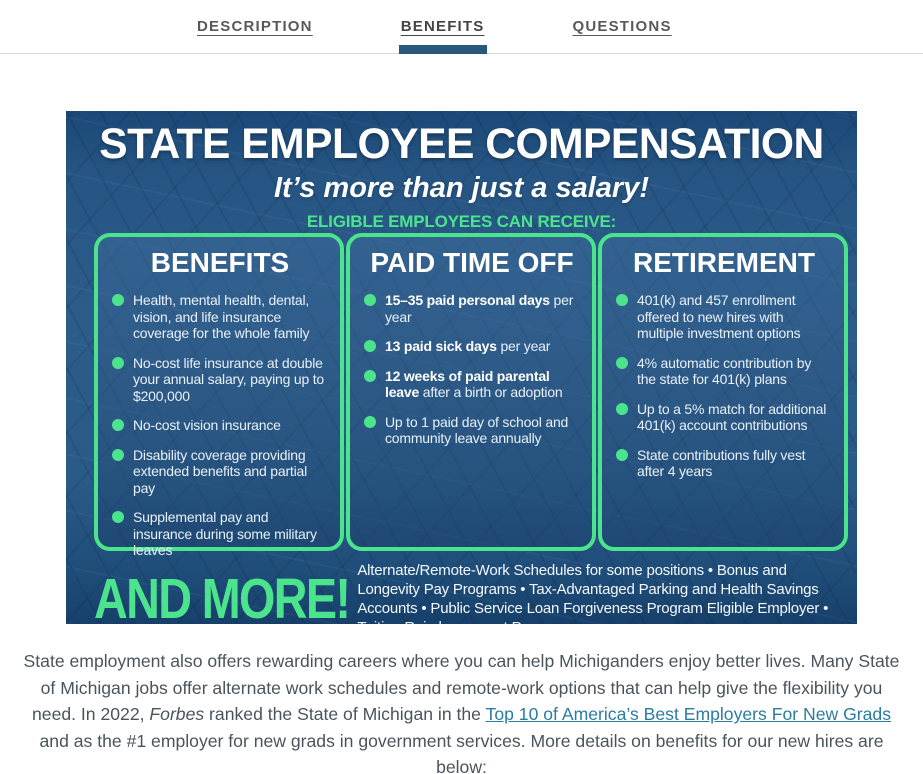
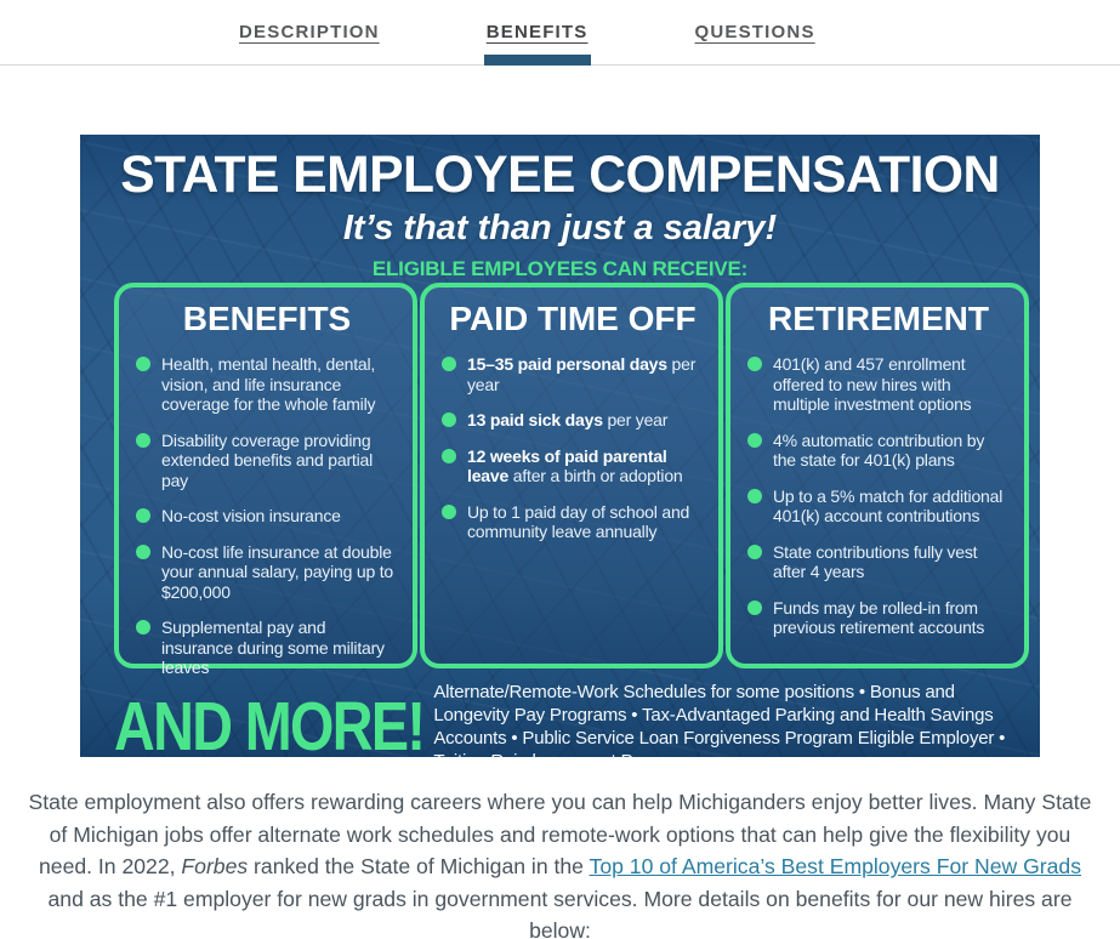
  DESCRIPTION
  BENEFITS
  QUESTIONS
  STATE EMPLOYEE COMPENSATION
- It’s more than just a salary!
+ It’s that than just a salary!
  ELIGIBLE EMPLOYEES CAN RECEIVE:
  BENEFITS
  Health, mental health, dental, vision, and life insurance coverage for the whole family
- No-cost life insurance at double your annual salary, paying up to $200,000
+ Disability coverage providing extended benefits and partial pay
  No-cost vision insurance
- Disability coverage providing extended benefits and partial pay
+ No-cost life insurance at double your annual salary, paying up to $200,000
  Supplemental pay and insurance during some military leaves
  PAID TIME OFF
  15–35 paid personal days per year
  13 paid sick days per year
  12 weeks of paid parental leave after a birth or adoption
  Up to 1 paid day of school and community leave annually
  RETIREMENT
  401(k) and 457 enrollment offered to new hires with multiple investment options
  4% automatic contribution by the state for 401(k) plans
  Up to a 5% match for additional 401(k) account contributions
  State contributions fully vest after 4 years
+ Funds may be rolled-in from previous retirement accounts
  AND MORE!
  Alternate/Remote-Work Schedules for some positions • Bonus and Longevity Pay Programs • Tax-Advantaged Parking and Health Savings Accounts • Public Service Loan Forgiveness Program Eligible Employer •
  State employment also offers rewarding careers where you can help Michiganders enjoy better lives. Many State of Michigan jobs offer alternate work schedules and remote-work options that can help give the flexibility you need. In 2022, Forbes ranked the State of Michigan in the Top 10 of America’s Best Employers For New Grads and as the #1 employer for new grads in government services. More details on benefits for our new hires are below:
